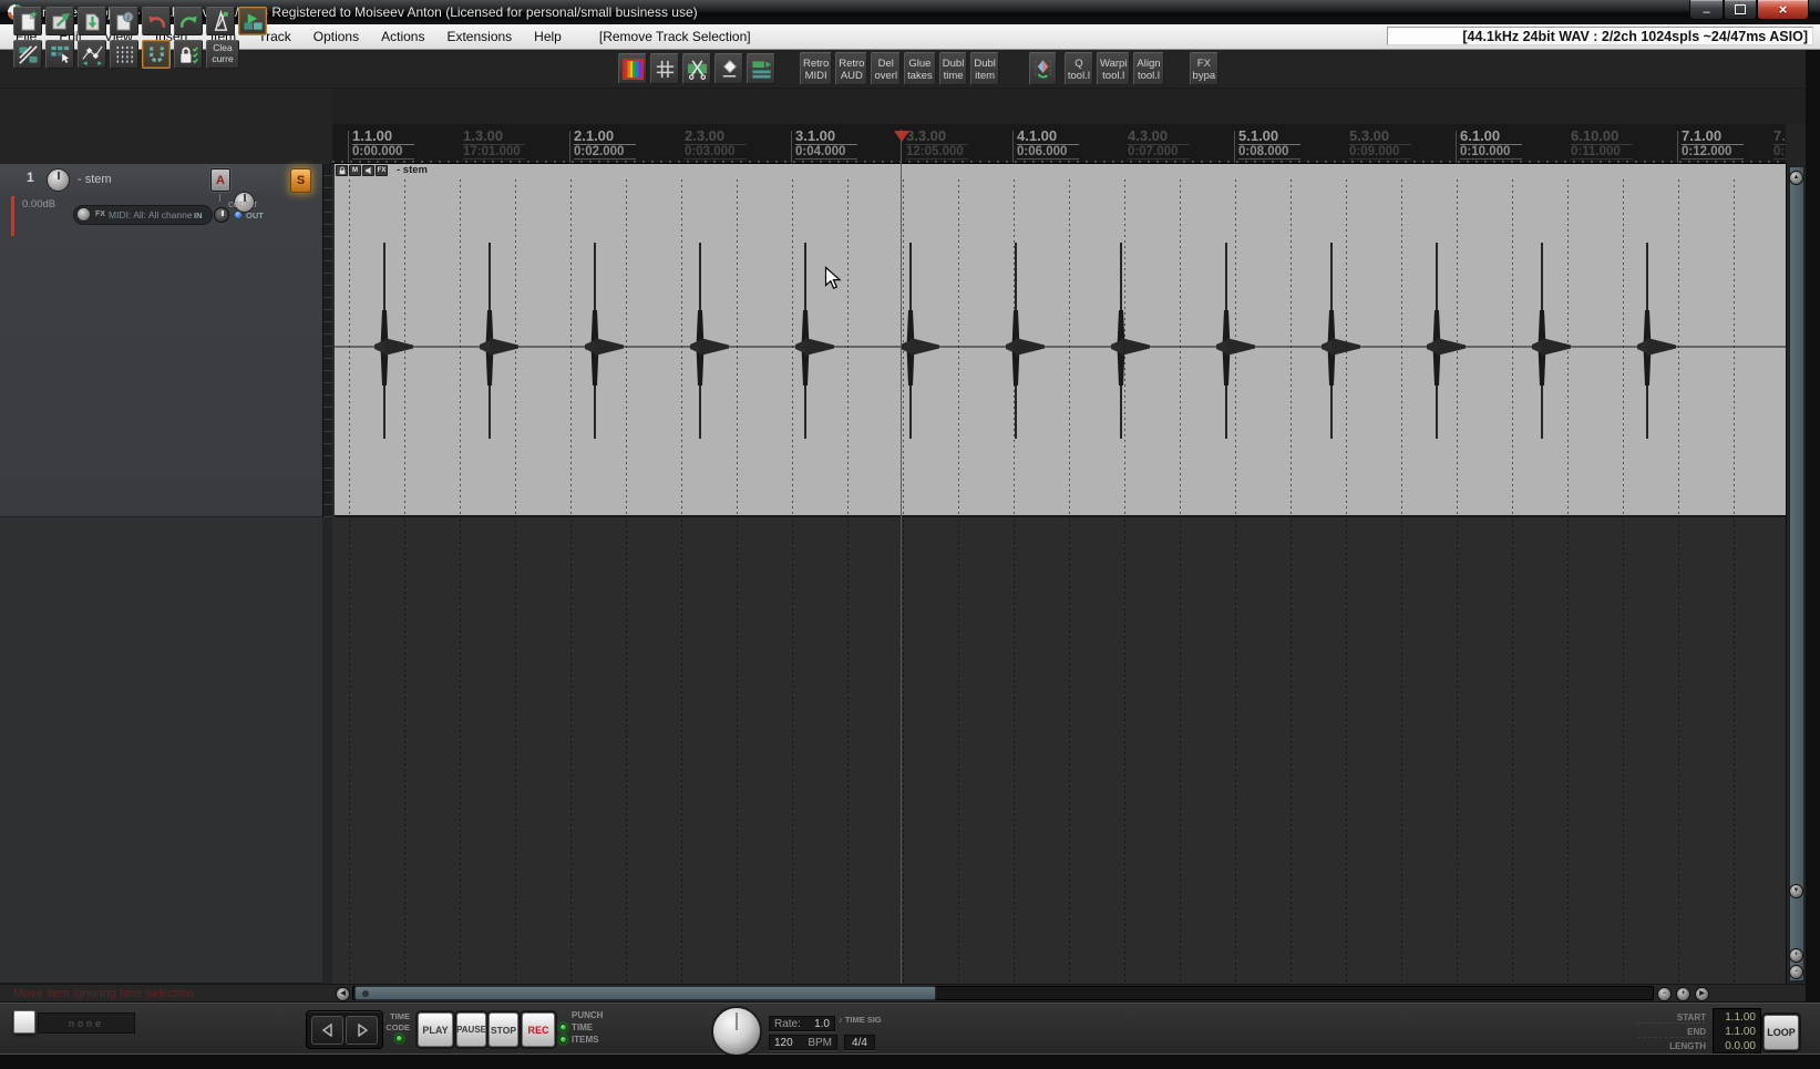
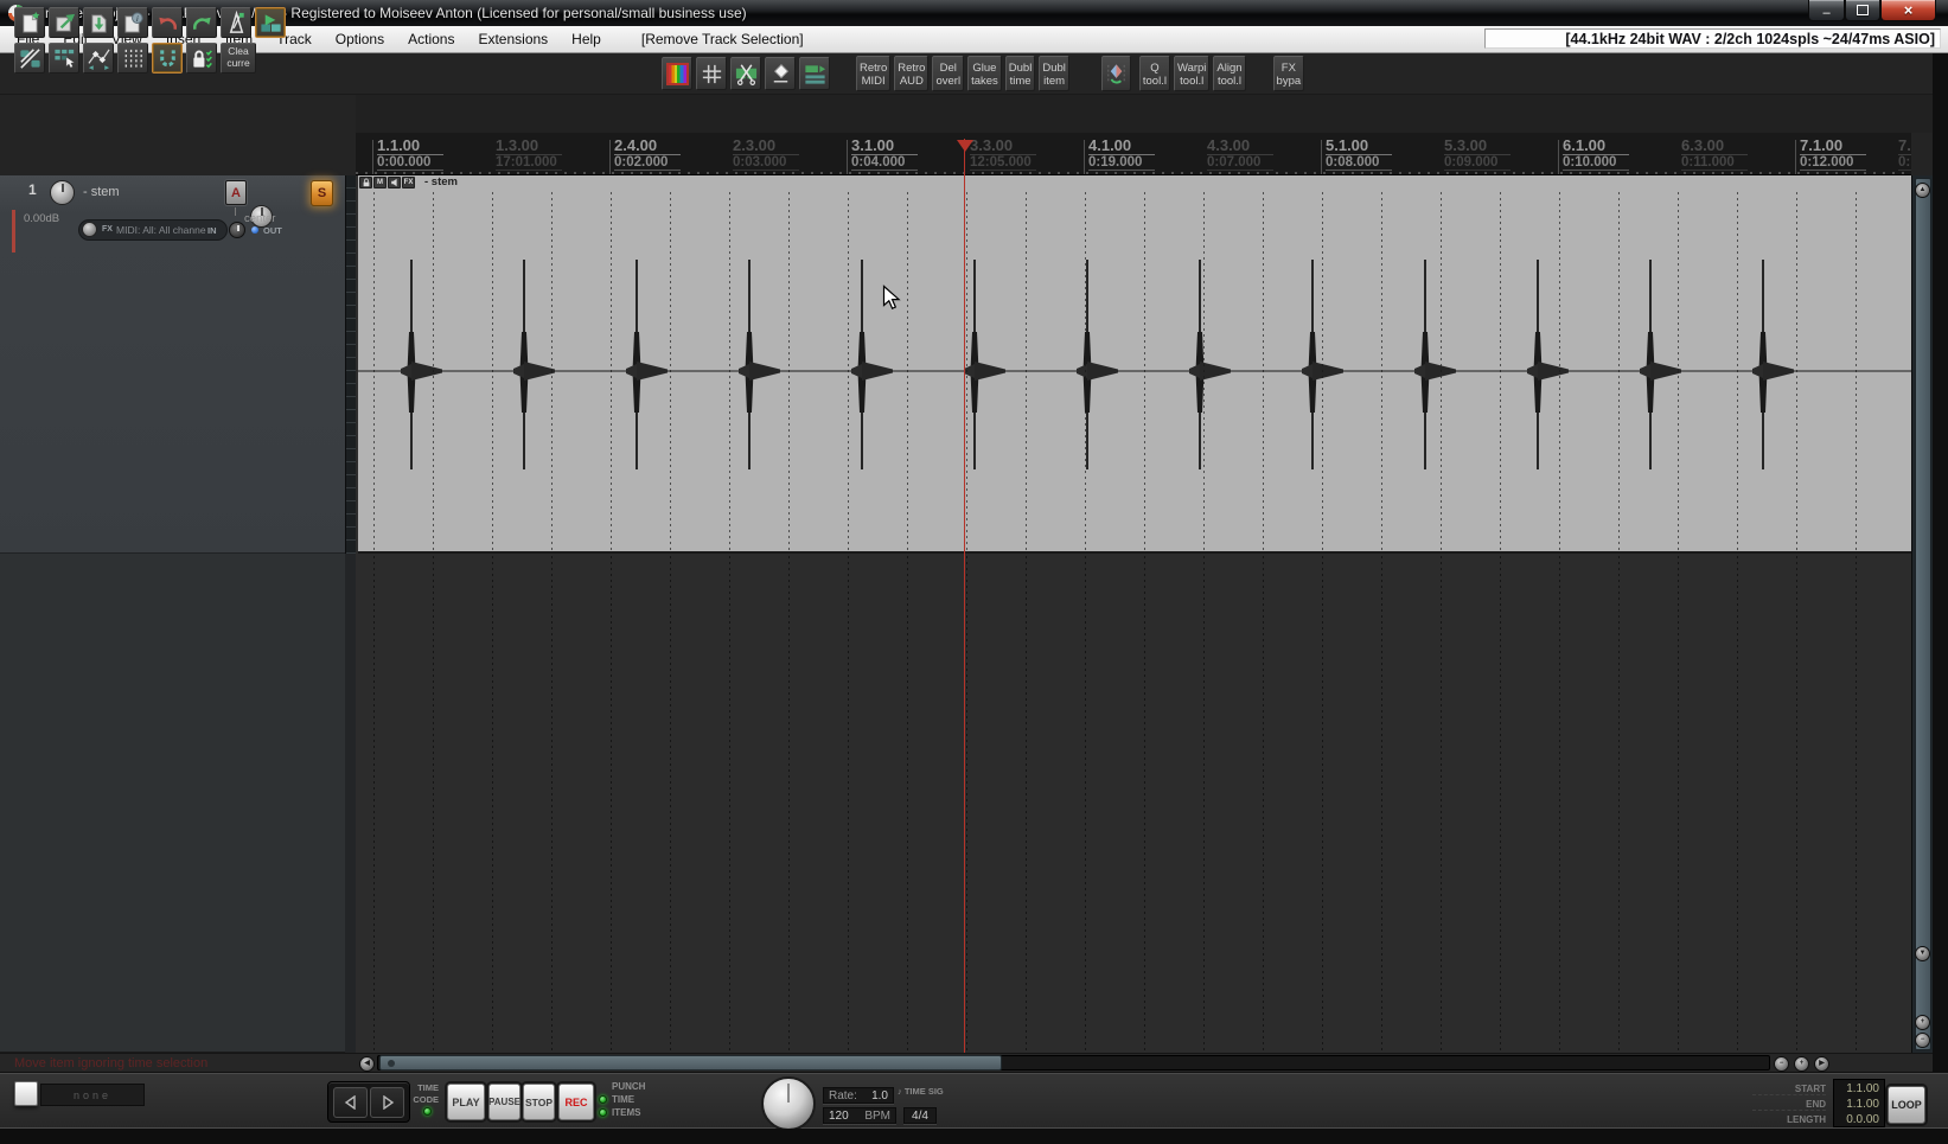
  –
  ×
  File
  Edit
  View
  Insert
  Item
  Track
  Options
  Actions
  Extensions
  Help
  [Remove Track Selection]
  [44.1kHz 24bit WAV : 2/2ch 1024spls ~24/47ms ASIO]
  i
  Clea
  curre
  Retro
  MIDI
  Retro
  AUD
  Del
  overl
  Glue
  takes
  Dubl
  time
  Dubl
  item
  Q
  tool.l
  Warpi
  tool.l
  Align
  tool.l
  FX
  bypa
  1.1.00
  0:00.000
  1.3.00
  17:01.000
- 2.1.00
+ 2.4.00
  0:02.000
  2.3.00
  0:03.000
  3.1.00
  0:04.000
  3.3.00
  12:05.000
  4.1.00
- 0:06.000
+ 0:19.000
  4.3.00
  0:07.000
  5.1.00
  0:08.000
  5.3.00
  0:09.000
  6.1.00
  0:10.000
- 6.10.00
+ 6.3.00
  0:11.000
  7.1.00
  0:12.000
  1
  - stem
  0.00dB
  A
  center
  S
  MIDI: All: All channe
  IN
  OUT
  - stem
  Move item ignoring time selection
  none
  TIME
  CODE
  PLAY
  PAUSE
  STOP
  REC
  PUNCH
  TIME
  ITEMS
  Rate:
  1.0
  120
  BPM
  ♪ TIME SIG
  4/4
  START
  END
  LENGTH
  1.1.00
  1.1.00
  0.0.00
  LOOP
